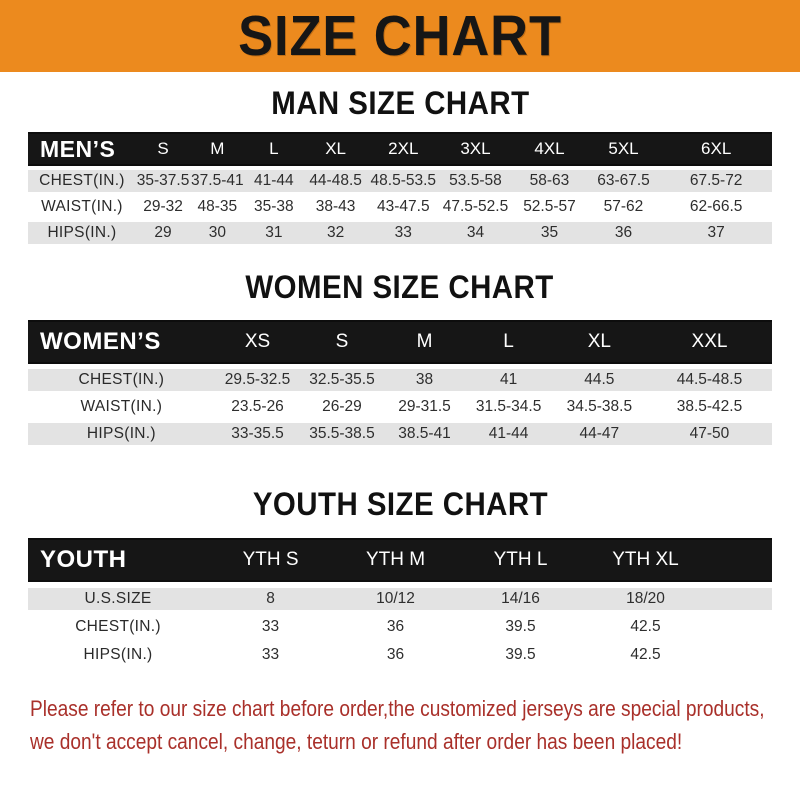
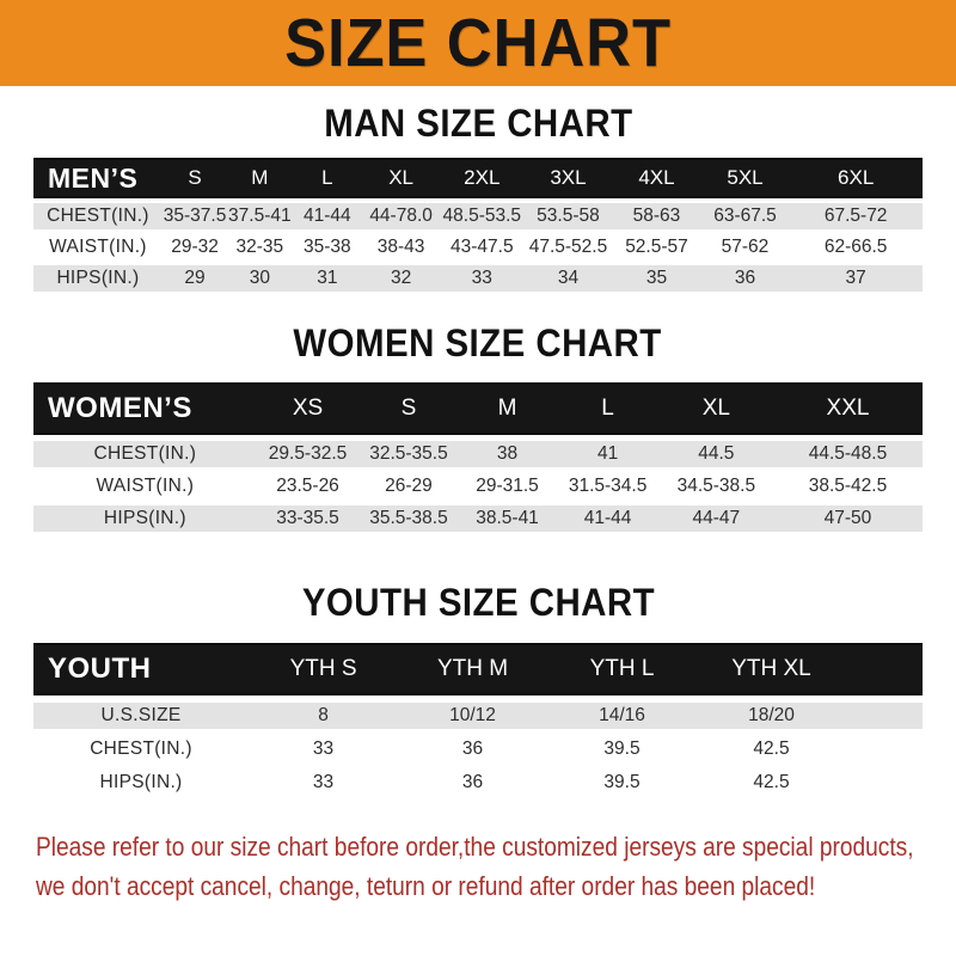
  SIZE CHART
  MAN SIZE CHART
  MEN’S	S	M	L	XL	2XL	3XL	4XL	5XL	6XL
- CHEST(IN.)	35-37.5	37.5-41	41-44	44-48.5	48.5-53.5	53.5-58	58-63	63-67.5	67.5-72
+ CHEST(IN.)	35-37.5	37.5-41	41-44	44-78.0	48.5-53.5	53.5-58	58-63	63-67.5	67.5-72
- WAIST(IN.)	29-32	48-35	35-38	38-43	43-47.5	47.5-52.5	52.5-57	57-62	62-66.5
+ WAIST(IN.)	29-32	32-35	35-38	38-43	43-47.5	47.5-52.5	52.5-57	57-62	62-66.5
  HIPS(IN.)	29	30	31	32	33	34	35	36	37
  WOMEN SIZE CHART
  WOMEN’S	XS	S	M	L	XL	XXL
  CHEST(IN.)	29.5-32.5	32.5-35.5	38	41	44.5	44.5-48.5
  WAIST(IN.)	23.5-26	26-29	29-31.5	31.5-34.5	34.5-38.5	38.5-42.5
  HIPS(IN.)	33-35.5	35.5-38.5	38.5-41	41-44	44-47	47-50
  YOUTH SIZE CHART
  YOUTH	YTH S	YTH M	YTH L	YTH XL
  U.S.SIZE	8	10/12	14/16	18/20
  CHEST(IN.)	33	36	39.5	42.5
  HIPS(IN.)	33	36	39.5	42.5
  Please refer to our size chart before order,the customized jerseys are special products,
  we don't accept cancel, change, teturn or refund after order has been placed!
